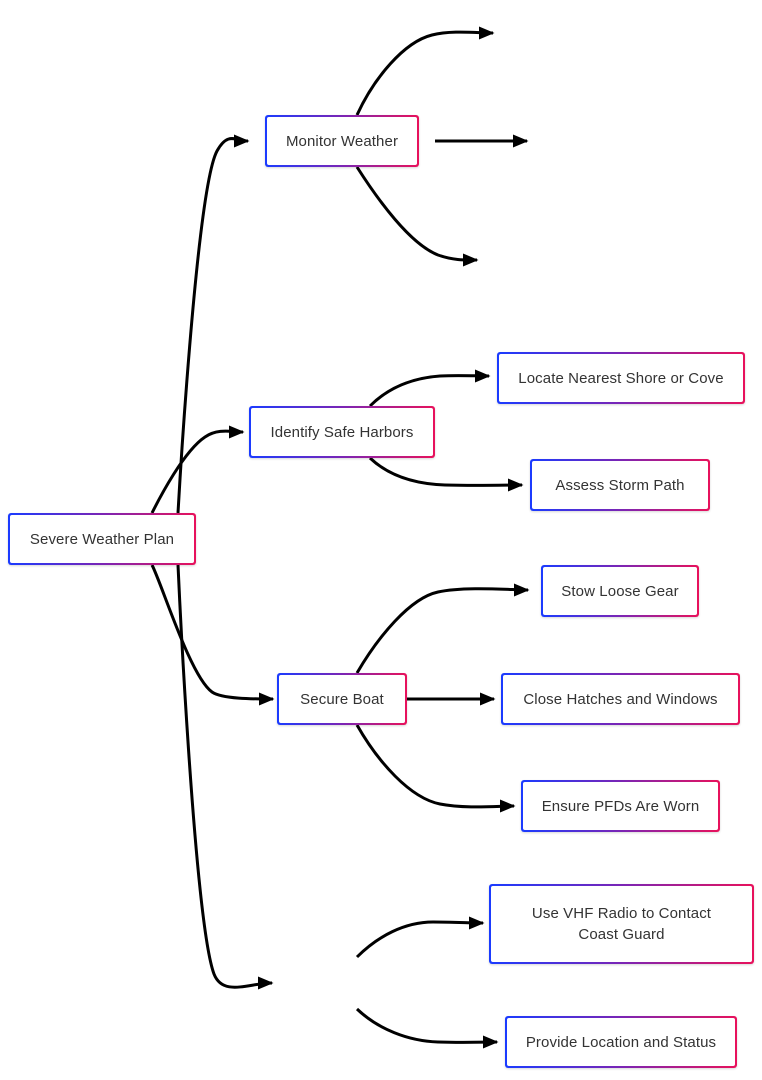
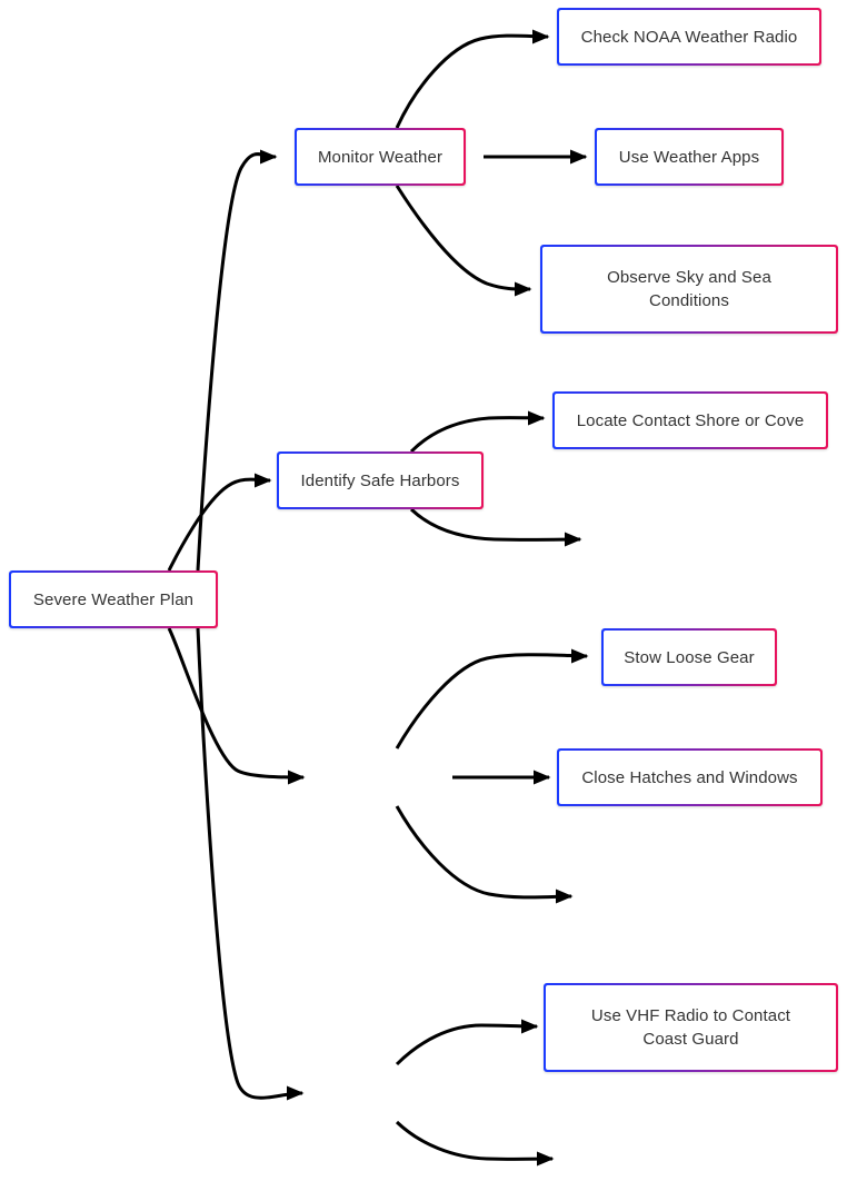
  Severe Weather Plan
  Monitor Weather
+ Check NOAA Weather Radio
+ Use Weather Apps
+ Observe Sky and Sea
+ Conditions
  Identify Safe Harbors
- Locate Nearest Shore or Cove
+ Locate Contact Shore or Cove
- Assess Storm Path
- Secure Boat
  Stow Loose Gear
  Close Hatches and Windows
- Ensure PFDs Are Worn
  Use VHF Radio to Contact
  Coast Guard
- Provide Location and Status
